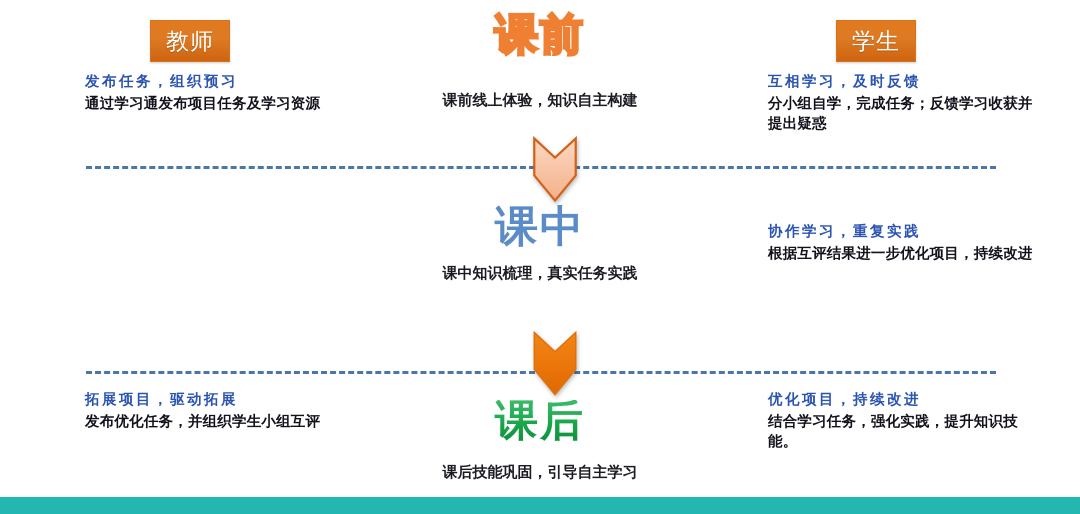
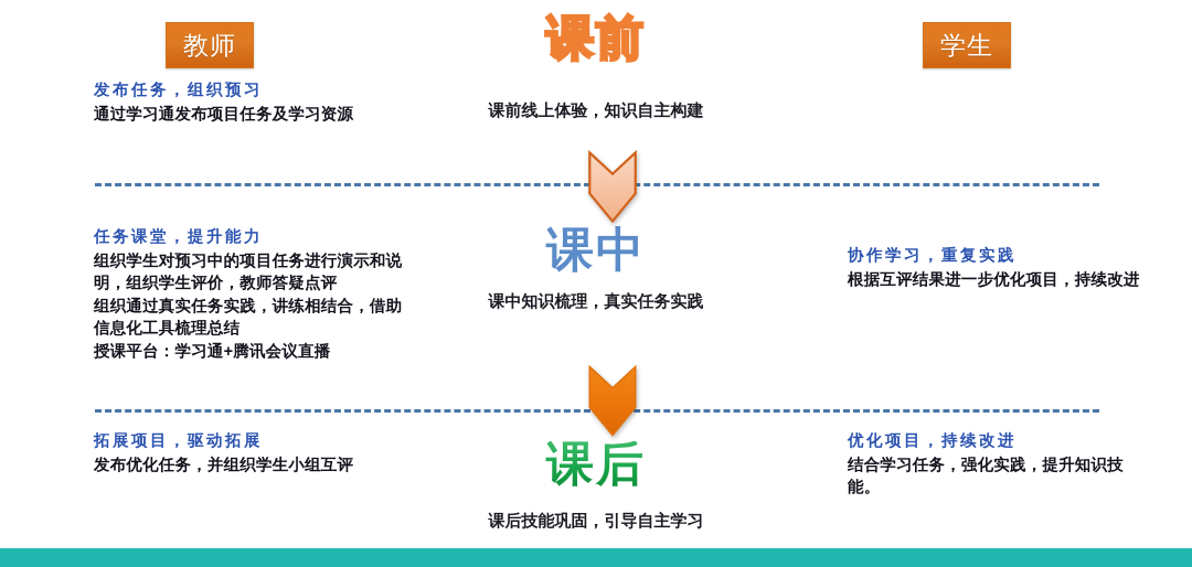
  教师
  学生
  课前
  课前线上体验，知识自主构建
  发布任务，组织预习
  通过学习通发布项目任务及学习资源
- 互相学习，及时反馈
- 分小组自学，完成任务；反馈学习收获并提出疑惑
  课中
  课中知识梳理，真实任务实践
+ 任务课堂，提升能力
+ 组织学生对预习中的项目任务进行演示和说明，组织学生评价，教师答疑点评
+ 组织通过真实任务实践，讲练相结合，借助信息化工具梳理总结
+ 授课平台：学习通+腾讯会议直播
  协作学习，重复实践
  根据互评结果进一步优化项目，持续改进
  课后
  课后技能巩固，引导自主学习
  拓展项目，驱动拓展
  发布优化任务，并组织学生小组互评
  优化项目，持续改进
  结合学习任务，强化实践，提升知识技能。
